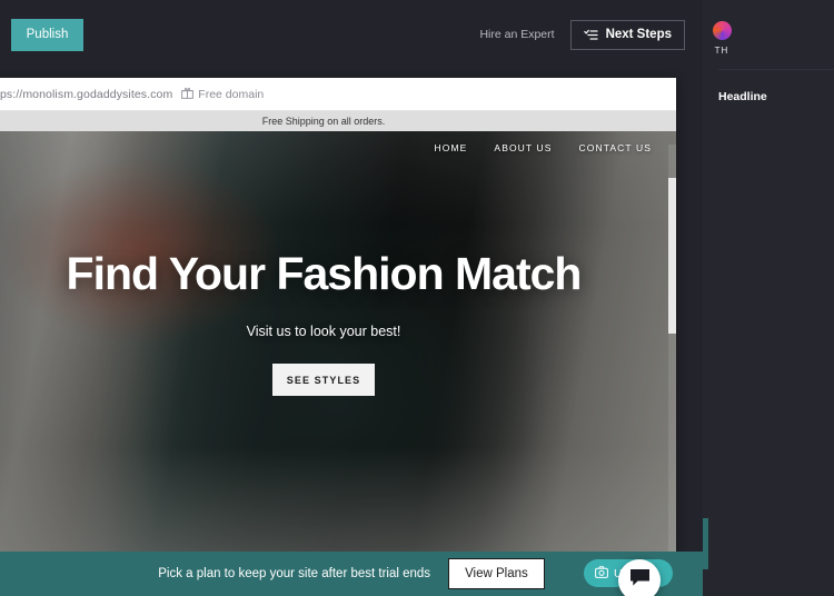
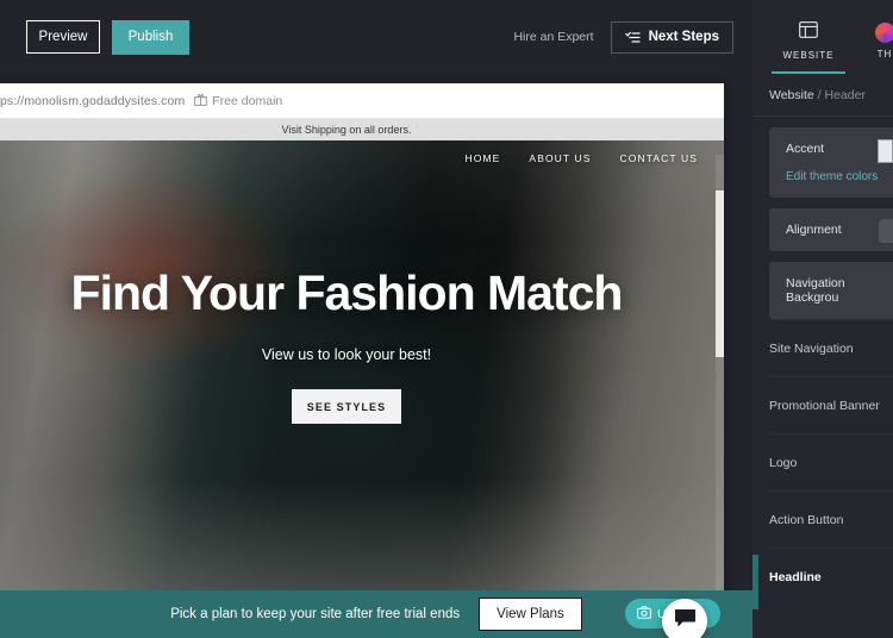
+ Preview
  Publish
  Hire an Expert
  Next Steps
  ps://monolism.godaddysites.com
  Free domain
- Free Shipping on all orders.
+ Visit Shipping on all orders.
  HOME
  ABOUT US
  CONTACT US
  Find Your Fashion Match
- Visit us to look your best!
+ View us to look your best!
  SEE STYLES
- Pick a plan to keep your site after best trial ends
+ Pick a plan to keep your site after free trial ends
  View Plans
+ WEBSITE
  TH
+ Website / Header
+ Accent
+ Edit theme colors
+ Alignment
+ Navigation Backgrou
+ Site Navigation
+ Promotional Banner
+ Logo
+ Action Button
  Headline
